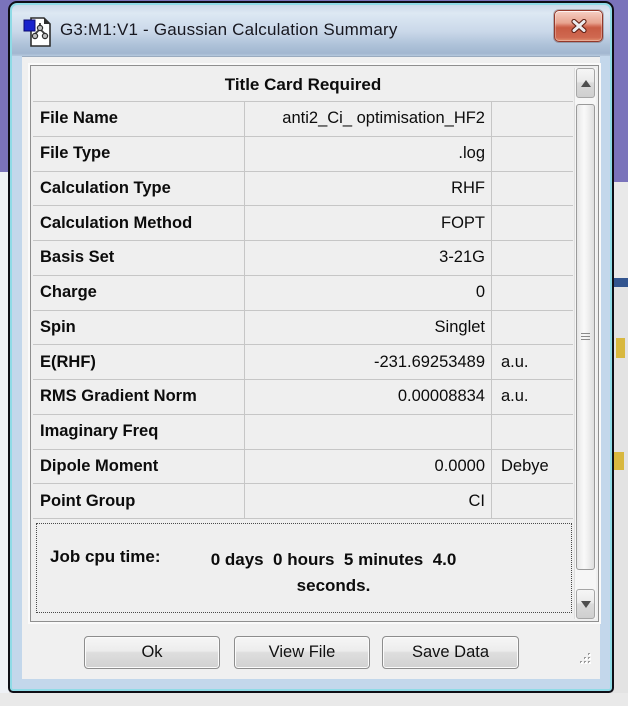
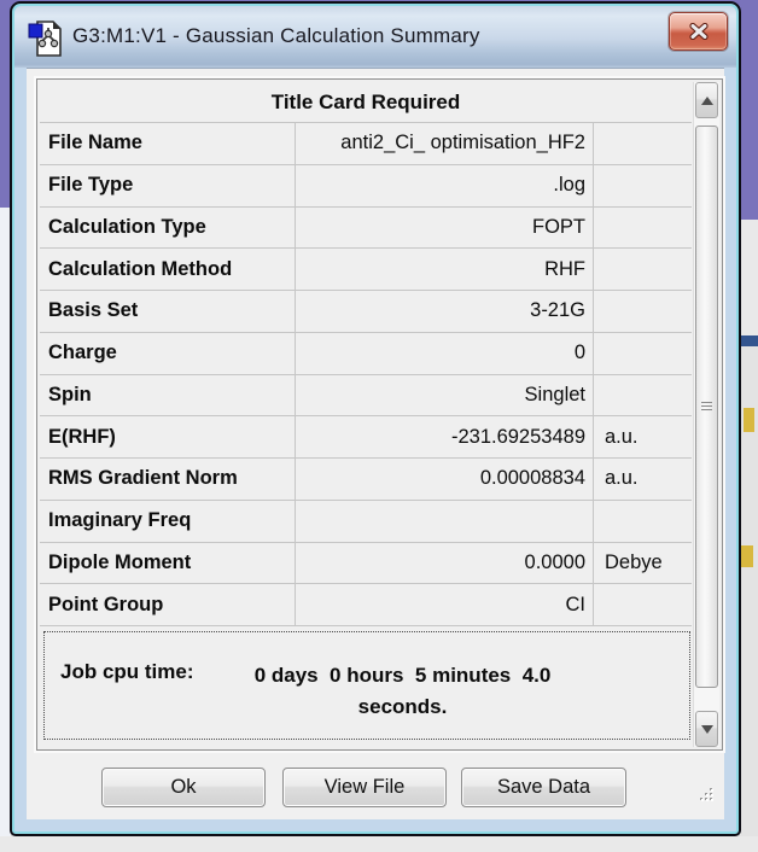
  G3:M1:V1 - Gaussian Calculation Summary
  Title Card Required
  File Name
  anti2_Ci_ optimisation_HF2
  File Type
  .log
  Calculation Type
- RHF
+ FOPT
  Calculation Method
- FOPT
+ RHF
  Basis Set
  3-21G
  Charge
  0
  Spin
  Singlet
  E(RHF)
  -231.69253489
  a.u.
  RMS Gradient Norm
  0.00008834
  a.u.
  Imaginary Freq
  Dipole Moment
  0.0000
  Debye
  Point Group
  CI
  Job cpu time:
  0 days 0 hours 5 minutes 4.0 seconds.
  Ok
  View File
  Save Data
